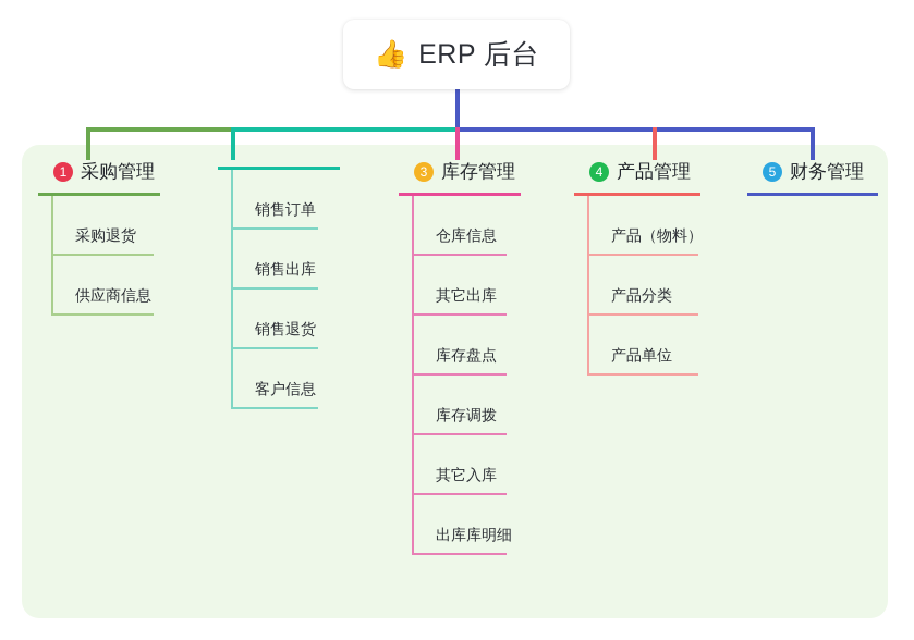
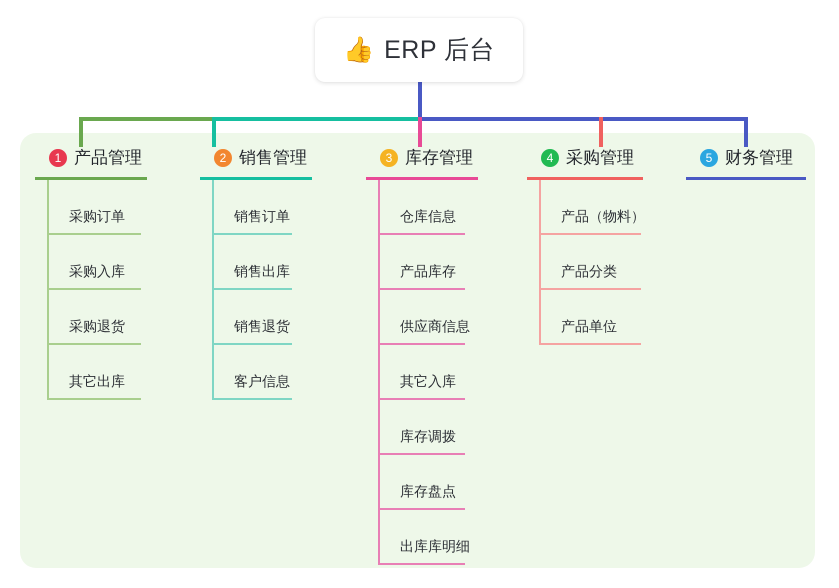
  👍
  ERP 后台
  1
- 采购管理
+ 产品管理
+ 采购订单
+ 采购入库
  采购退货
- 供应商信息
+ 其它出库
+ 2
+ 销售管理
  销售订单
  销售出库
  销售退货
  客户信息
  3
  库存管理
  仓库信息
+ 产品库存
- 其它出库
+ 供应商信息
- 库存盘点
+ 其它入库
  库存调拨
- 其它入库
+ 库存盘点
  出库库明细
  4
- 产品管理
+ 采购管理
  产品（物料）
  产品分类
  产品单位
  5
  财务管理
